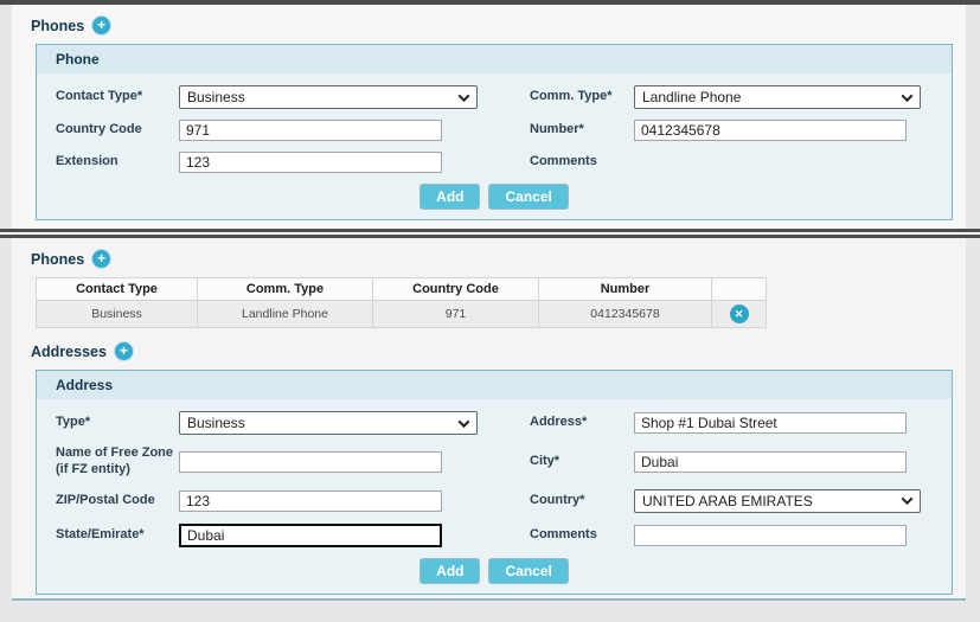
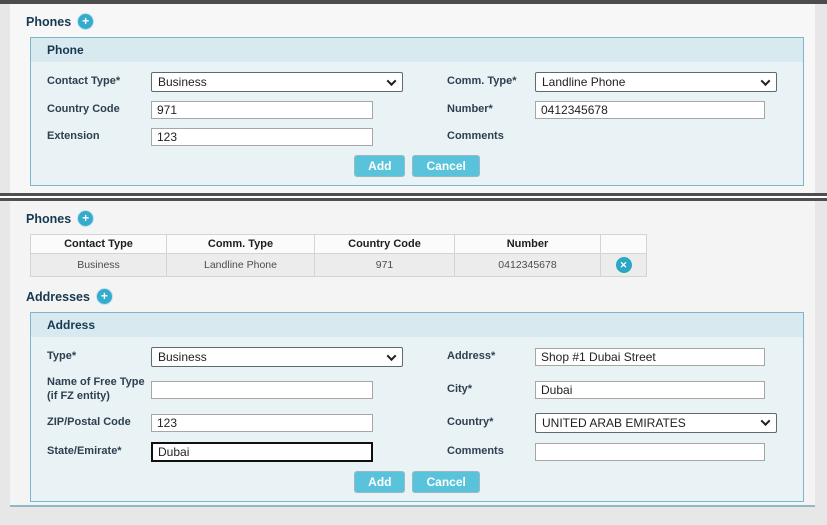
  Phones
  +
  Phone
  Contact Type*
  Business
  Comm. Type*
  Landline Phone
  Country Code
  971
  Number*
  0412345678
  Extension
  123
  Comments
  Add
  Cancel
  Phones
  +
  Contact Type	Comm. Type	Country Code	Number
  Business	Landline Phone	971	0412345678	✕
  Addresses
  +
  Address
  Type*
  Business
  Address*
  Shop #1 Dubai Street
- Name of Free Zone (if FZ entity)
+ Name of Free Type (if FZ entity)
  City*
  Dubai
  ZIP/Postal Code
  123
  Country*
  UNITED ARAB EMIRATES
  State/Emirate*
  Dubai
  Comments
  Add
  Cancel
